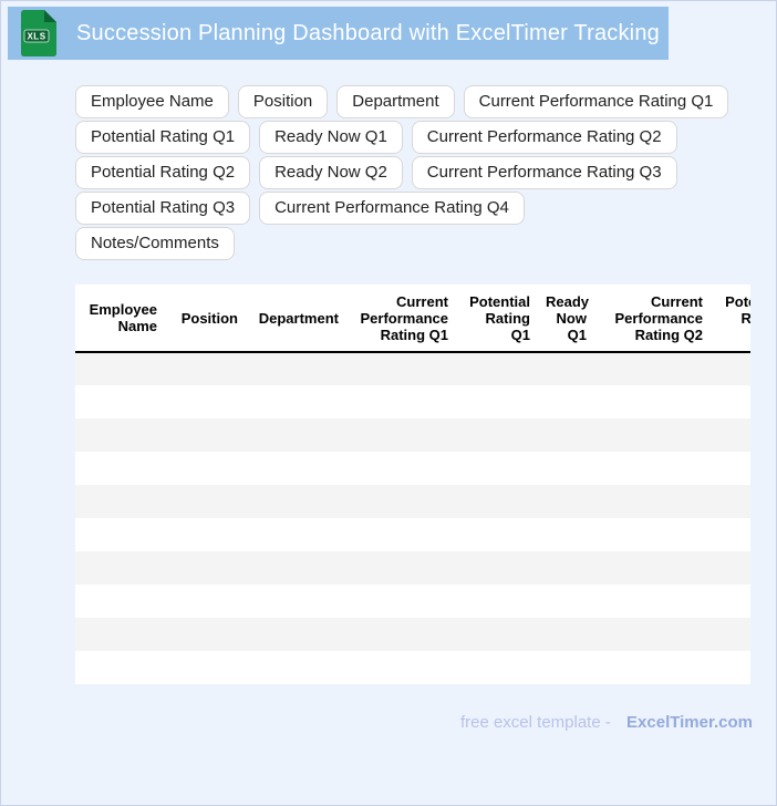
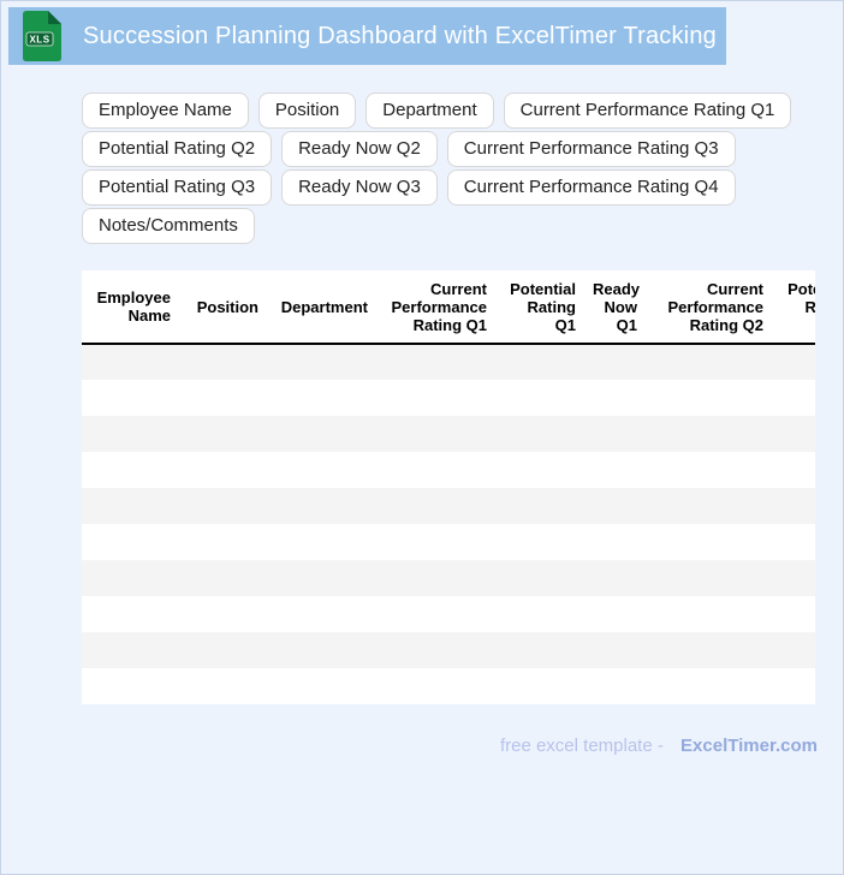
  XLS
  Succession Planning Dashboard with ExcelTimer Tracking
  Employee Name
  Position
  Department
  Current Performance Rating Q1
- Potential Rating Q1
- Ready Now Q1
- Current Performance Rating Q2
  Potential Rating Q2
  Ready Now Q2
  Current Performance Rating Q3
  Potential Rating Q3
+ Ready Now Q3
  Current Performance Rating Q4
  Notes/Comments
  Employee Name	Position	Department	Current Performance Rating Q1	Potential Rating Q1	Ready Now Q1	Current Performance Rating Q2	Pot R
  free excel template - ExcelTimer.com
